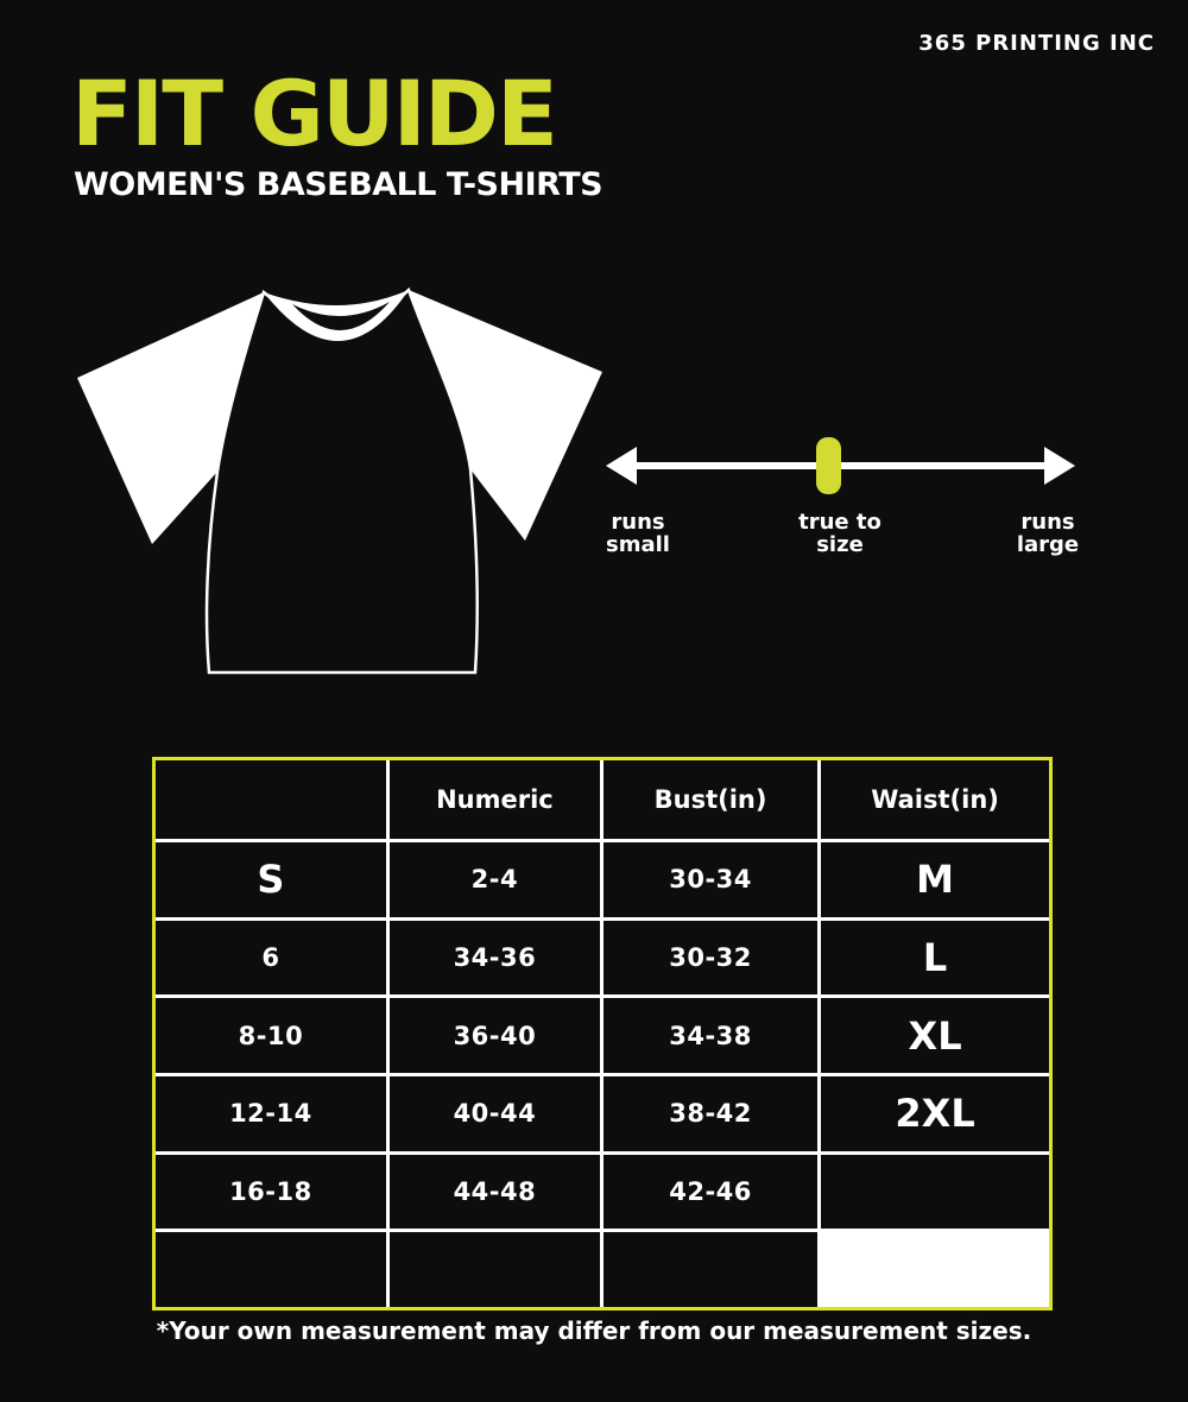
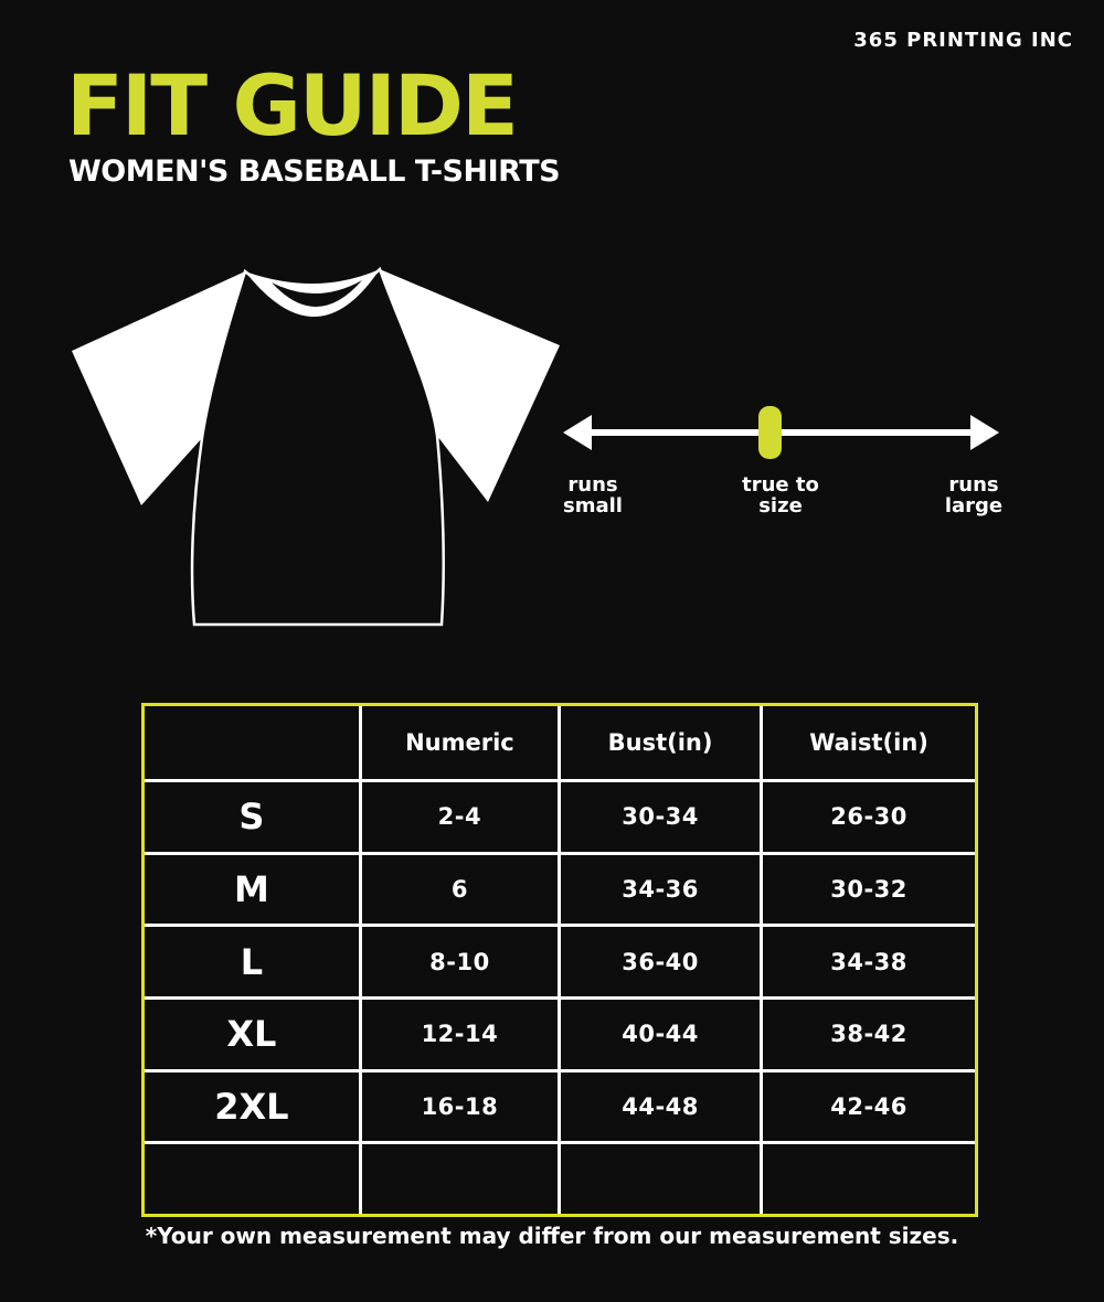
  365 PRINTING INC
  FIT GUIDE
  WOMEN'S BASEBALL T-SHIRTS
  runs
  small
  true to
  size
  runs
  large
  Numeric
  Bust(in)
  Waist(in)
  S
  2-4
  30-34
+ 26-30
  M
  6
  34-36
  30-32
  L
  8-10
  36-40
  34-38
  XL
  12-14
  40-44
  38-42
  2XL
  16-18
  44-48
  42-46
  *Your own measurement may differ from our measurement sizes.
